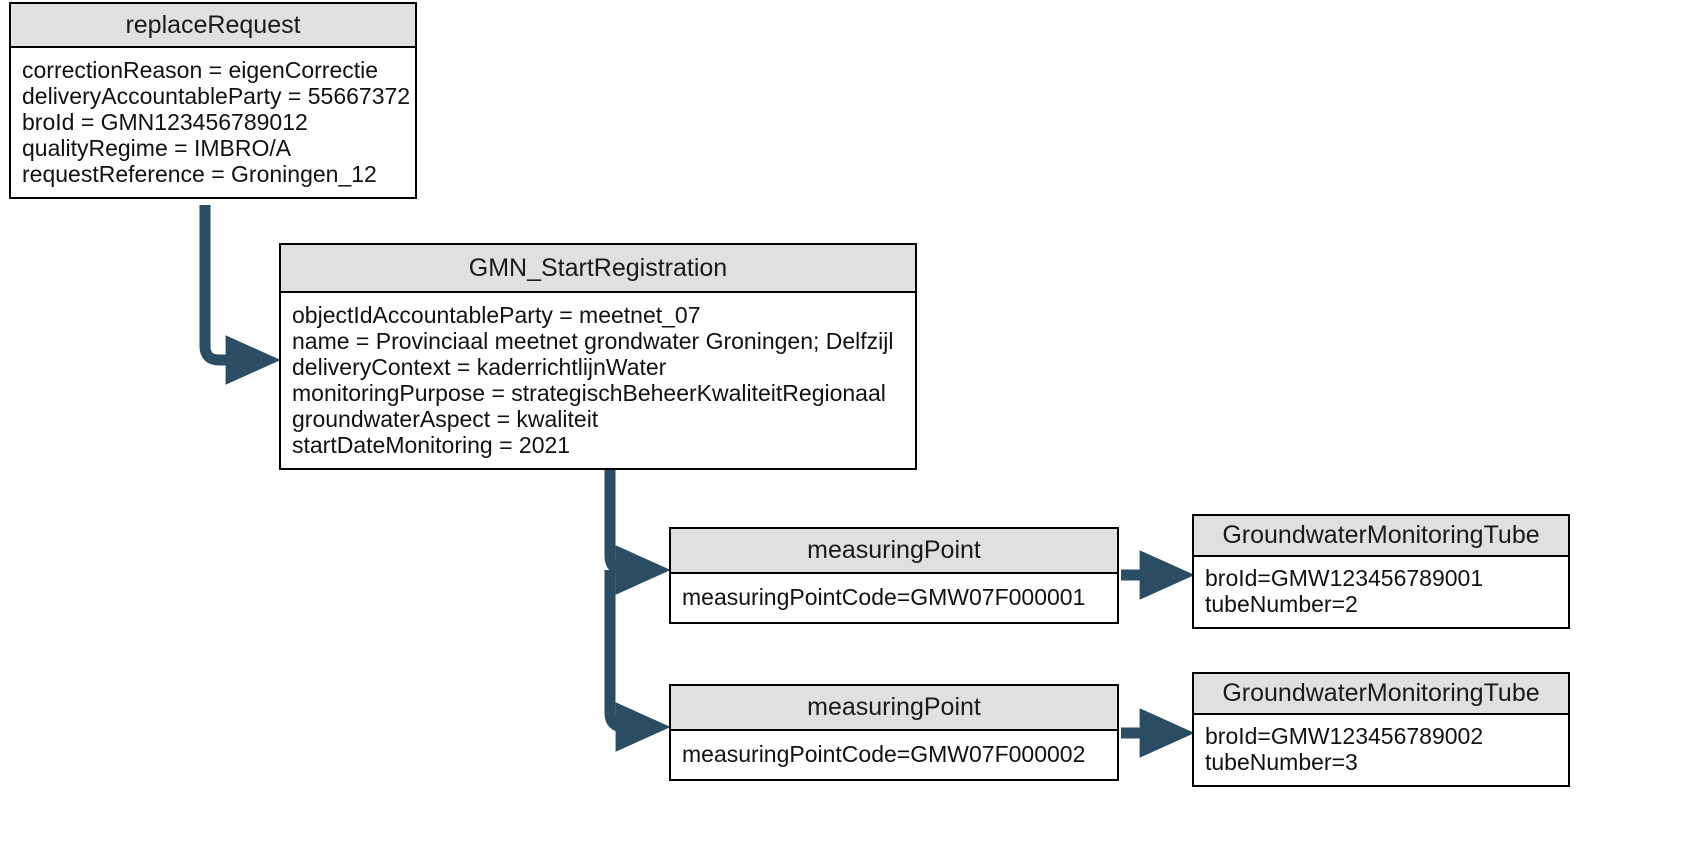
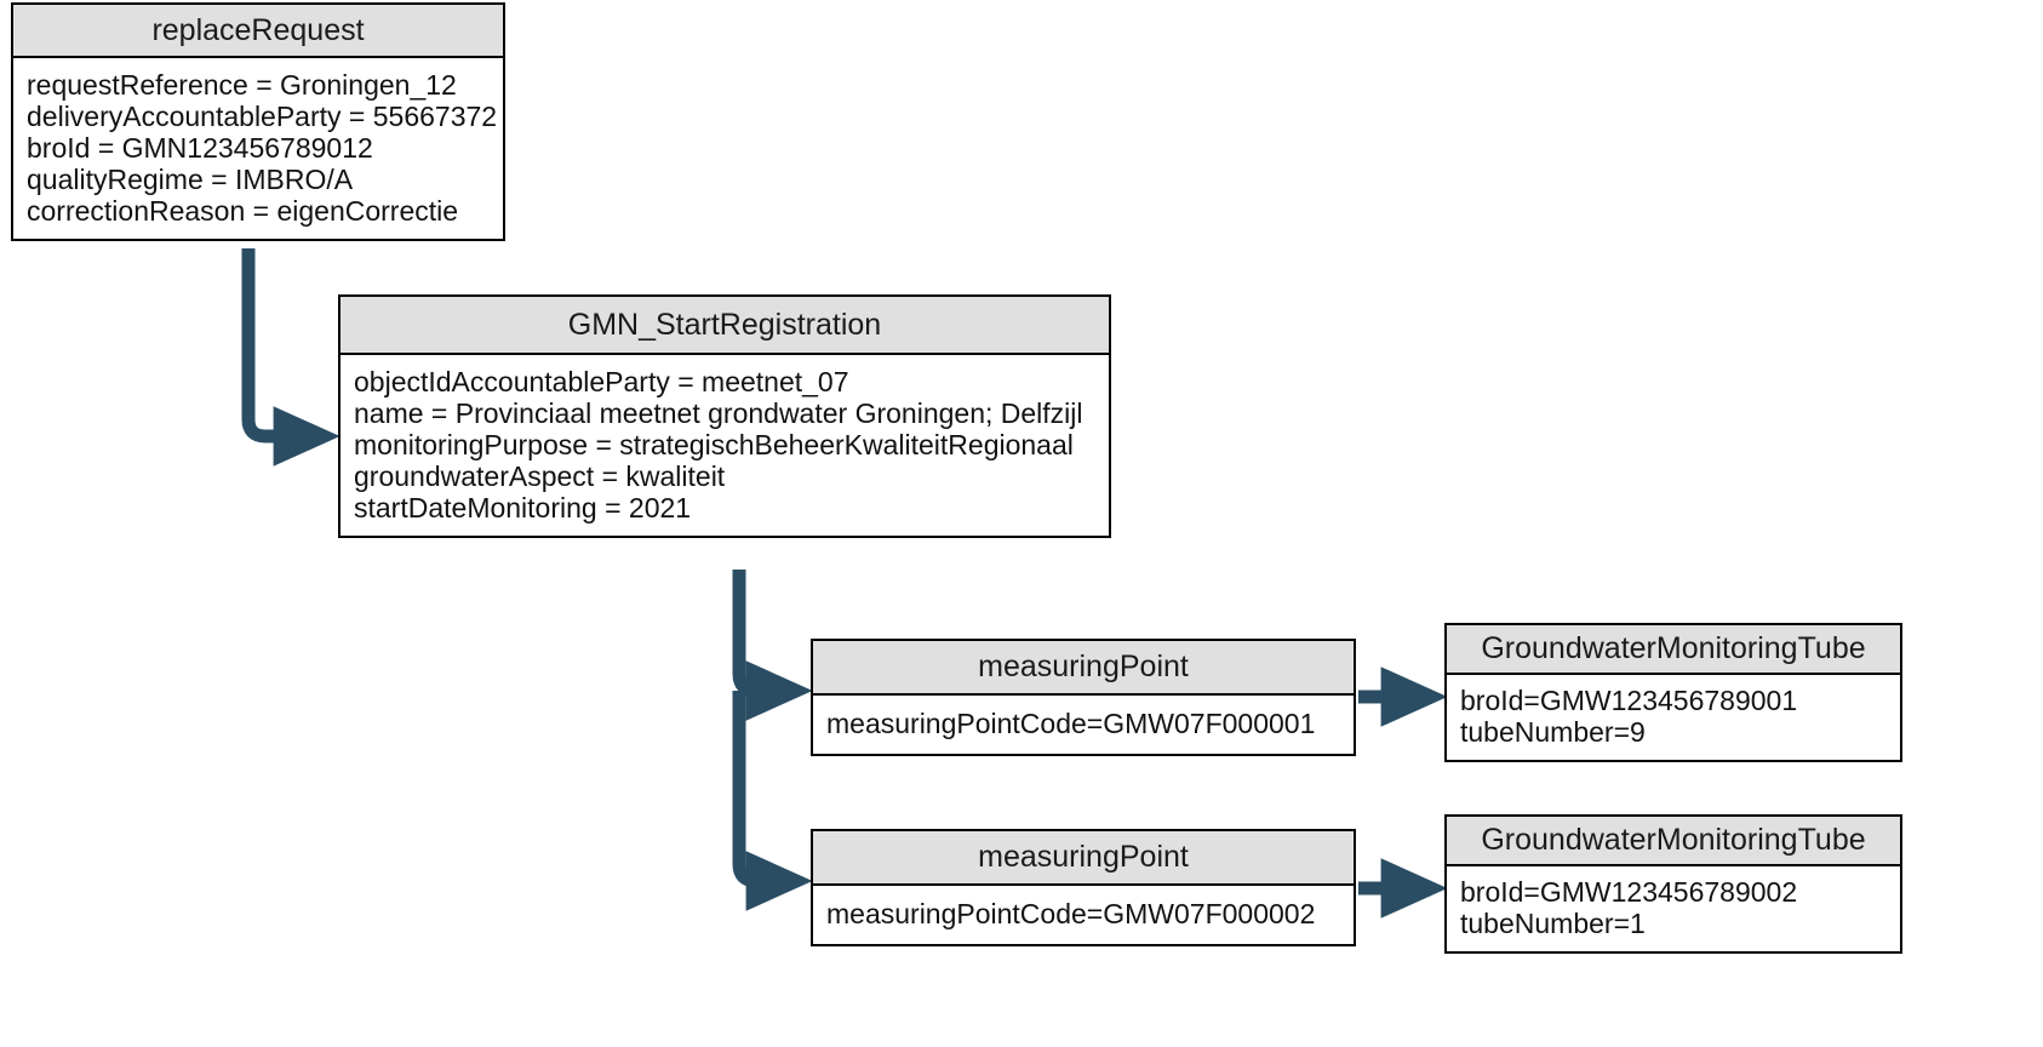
  replaceRequest
- correctionReason = eigenCorrectie
+ requestReference = Groningen_12
  deliveryAccountableParty = 55667372
  broId = GMN123456789012
  qualityRegime = IMBRO/A
- requestReference = Groningen_12
+ correctionReason = eigenCorrectie
  GMN_StartRegistration
  objectIdAccountableParty = meetnet_07
  name = Provinciaal meetnet grondwater Groningen; Delfzijl
- deliveryContext = kaderrichtlijnWater
  monitoringPurpose = strategischBeheerKwaliteitRegionaal
  groundwaterAspect = kwaliteit
  startDateMonitoring = 2021
  measuringPoint
  measuringPointCode=GMW07F000001
  measuringPoint
  measuringPointCode=GMW07F000002
  GroundwaterMonitoringTube
  broId=GMW123456789001
- tubeNumber=2
+ tubeNumber=9
  GroundwaterMonitoringTube
  broId=GMW123456789002
- tubeNumber=3
+ tubeNumber=1
